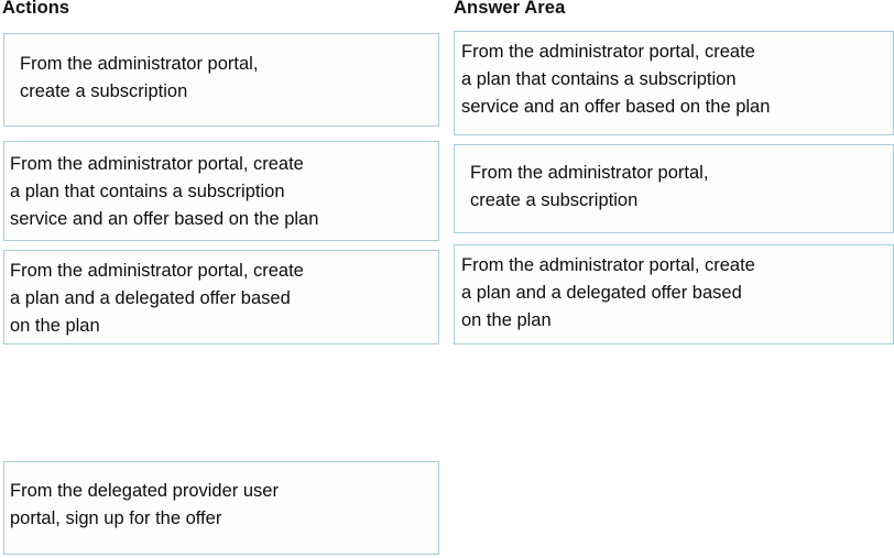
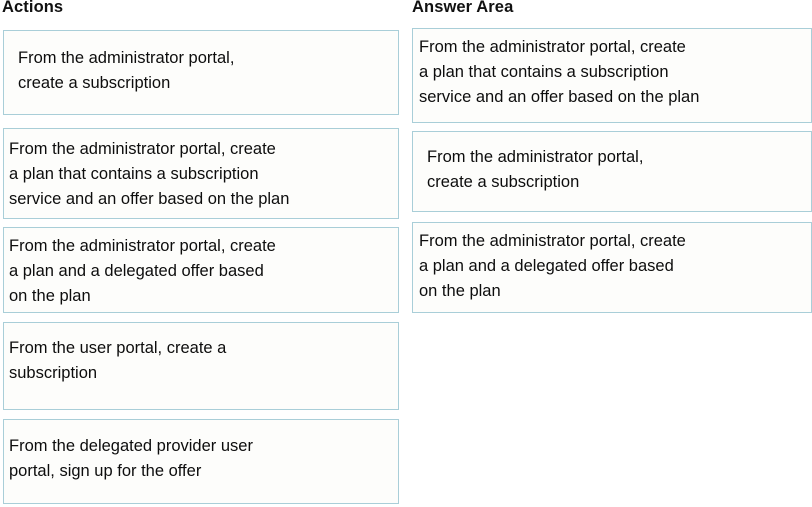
  Actions
  From the administrator portal,
  create a subscription
  From the administrator portal, create
  a plan that contains a subscription
  service and an offer based on the plan
  From the administrator portal, create
  a plan and a delegated offer based
  on the plan
+ From the user portal, create a
+ subscription
  From the delegated provider user
  portal, sign up for the offer
  Answer Area
  From the administrator portal, create
  a plan that contains a subscription
  service and an offer based on the plan
  From the administrator portal,
  create a subscription
  From the administrator portal, create
  a plan and a delegated offer based
  on the plan
